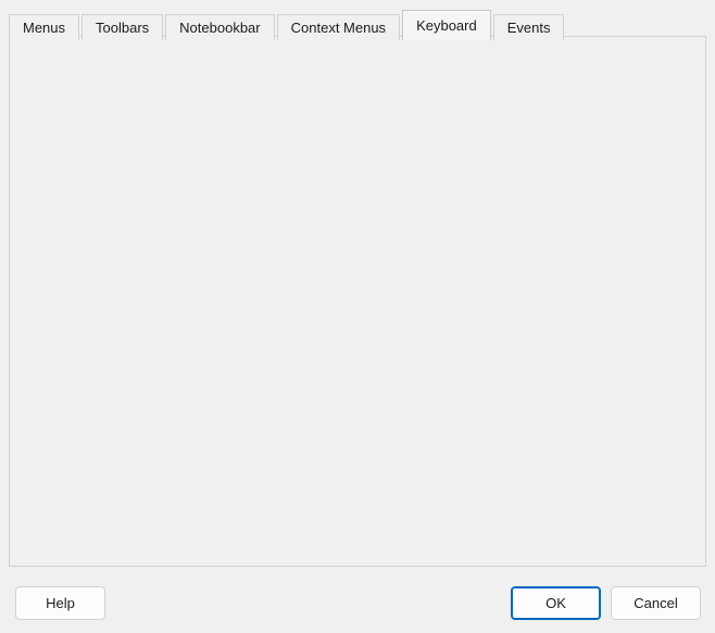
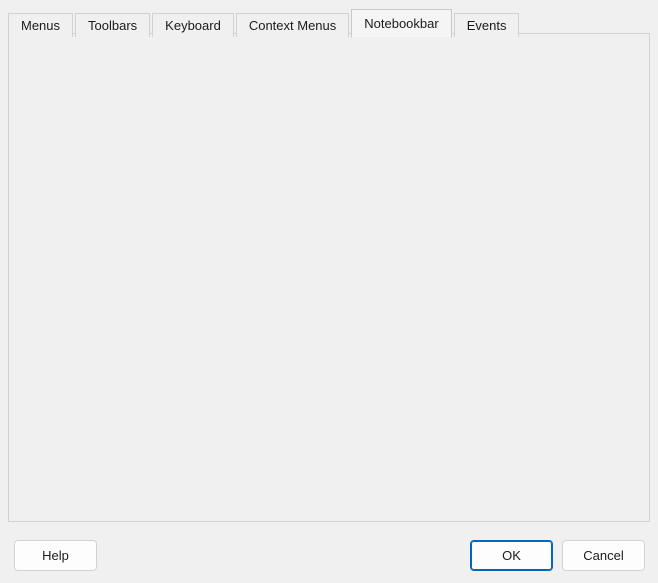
  Menus
  Toolbars
- Notebookbar
+ Keyboard
  Context Menus
- Keyboard
+ Notebookbar
  Events
  Help
  OK
  Cancel
